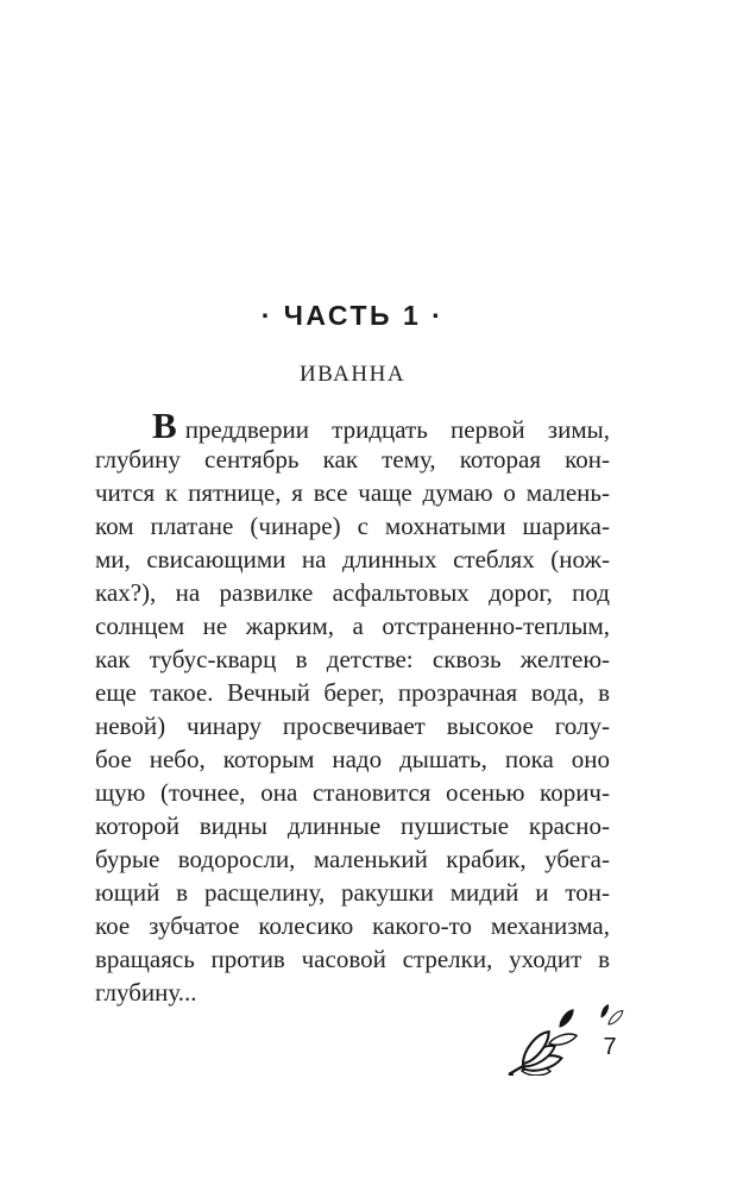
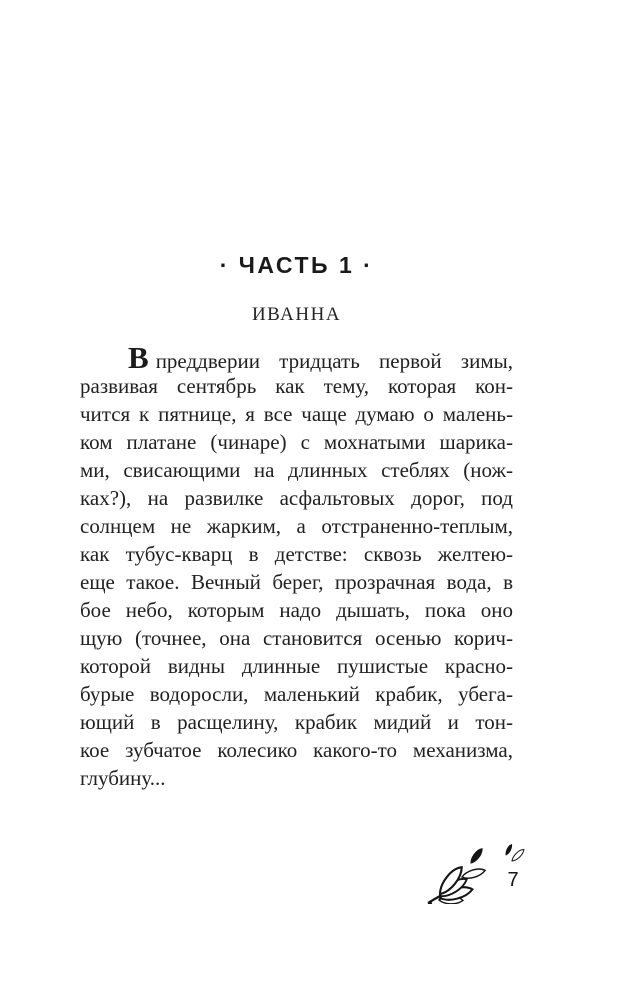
  · ЧАСТЬ 1 ·
  ИВАННА
  В преддверии тридцать первой зимы,
- глубину сентябрь как тему, которая кон-
+ развивая сентябрь как тему, которая кон-
  чится к пятнице, я все чаще думаю о малень-
  ком платане (чинаре) с мохнатыми шарика-
  ми, свисающими на длинных стеблях (нож-
  ках?), на развилке асфальтовых дорог, под
  солнцем не жарким, а отстраненно-теплым,
  как тубус-кварц в детстве: сквозь желтею-
  еще такое. Вечный берег, прозрачная вода, в
- невой) чинару просвечивает высокое голу-
  бое небо, которым надо дышать, пока оно
  щую (точнее, она становится осенью корич-
  которой видны длинные пушистые красно-
  бурые водоросли, маленький крабик, убега-
- ющий в расщелину, ракушки мидий и тон-
+ ющий в расщелину, крабик мидий и тон-
  кое зубчатое колесико какого-то механизма,
- вращаясь против часовой стрелки, уходит в
  глубину...
  7
